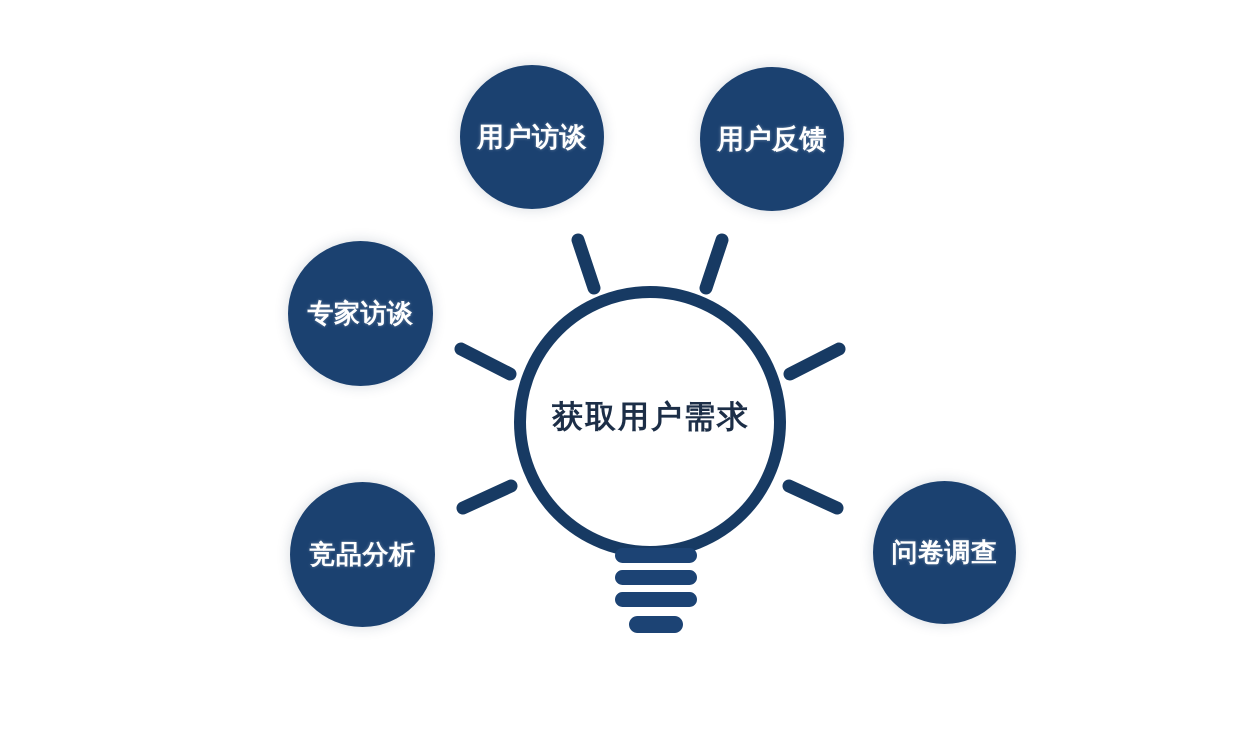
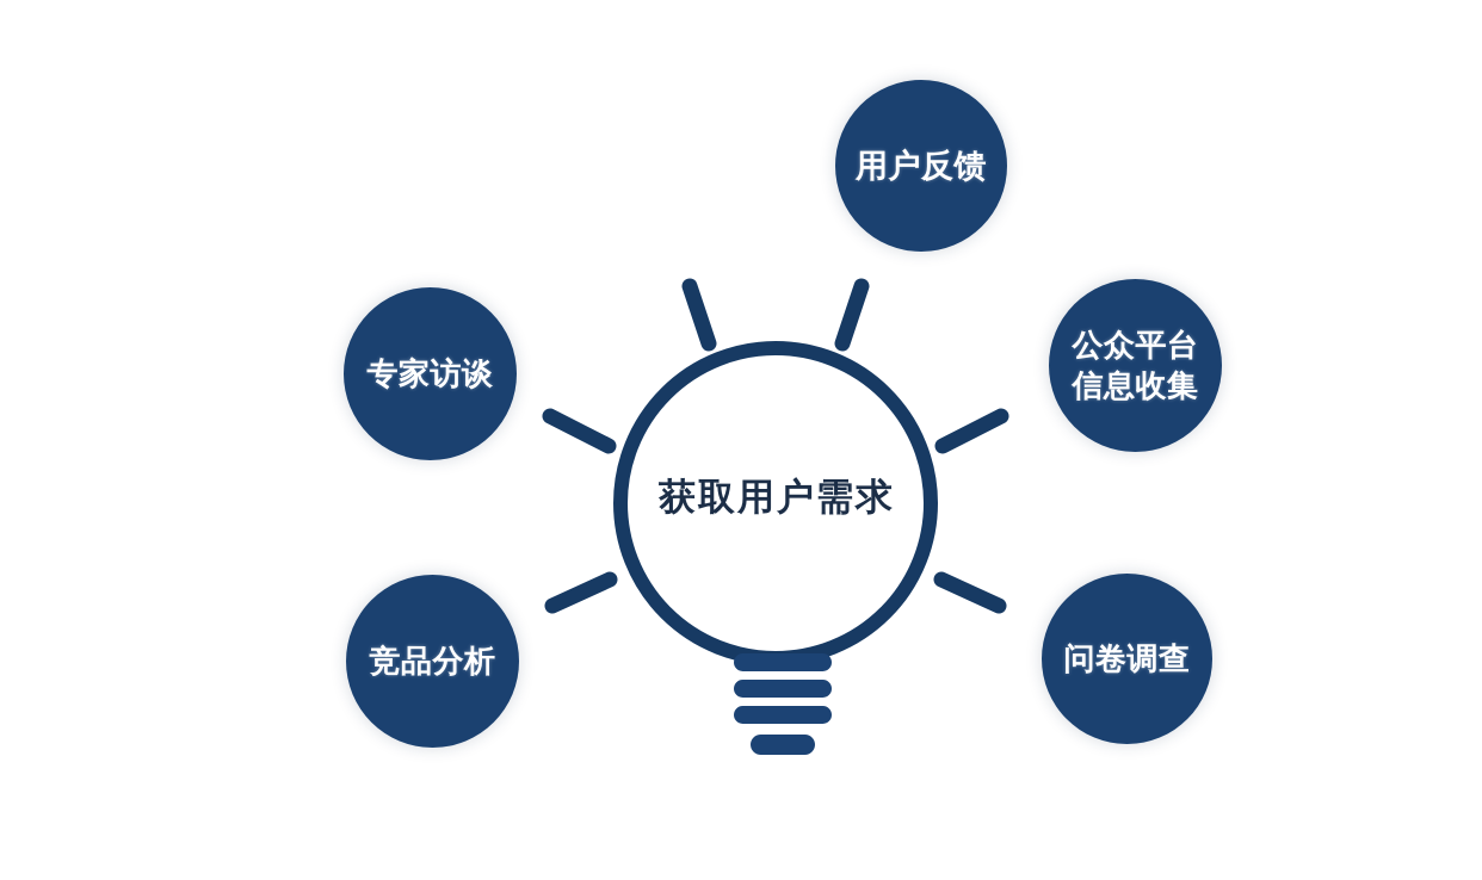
  获取用户需求
- 用户访谈
  用户反馈
  专家访谈
+ 公众平台
+ 信息收集
  竞品分析
  问卷调查
